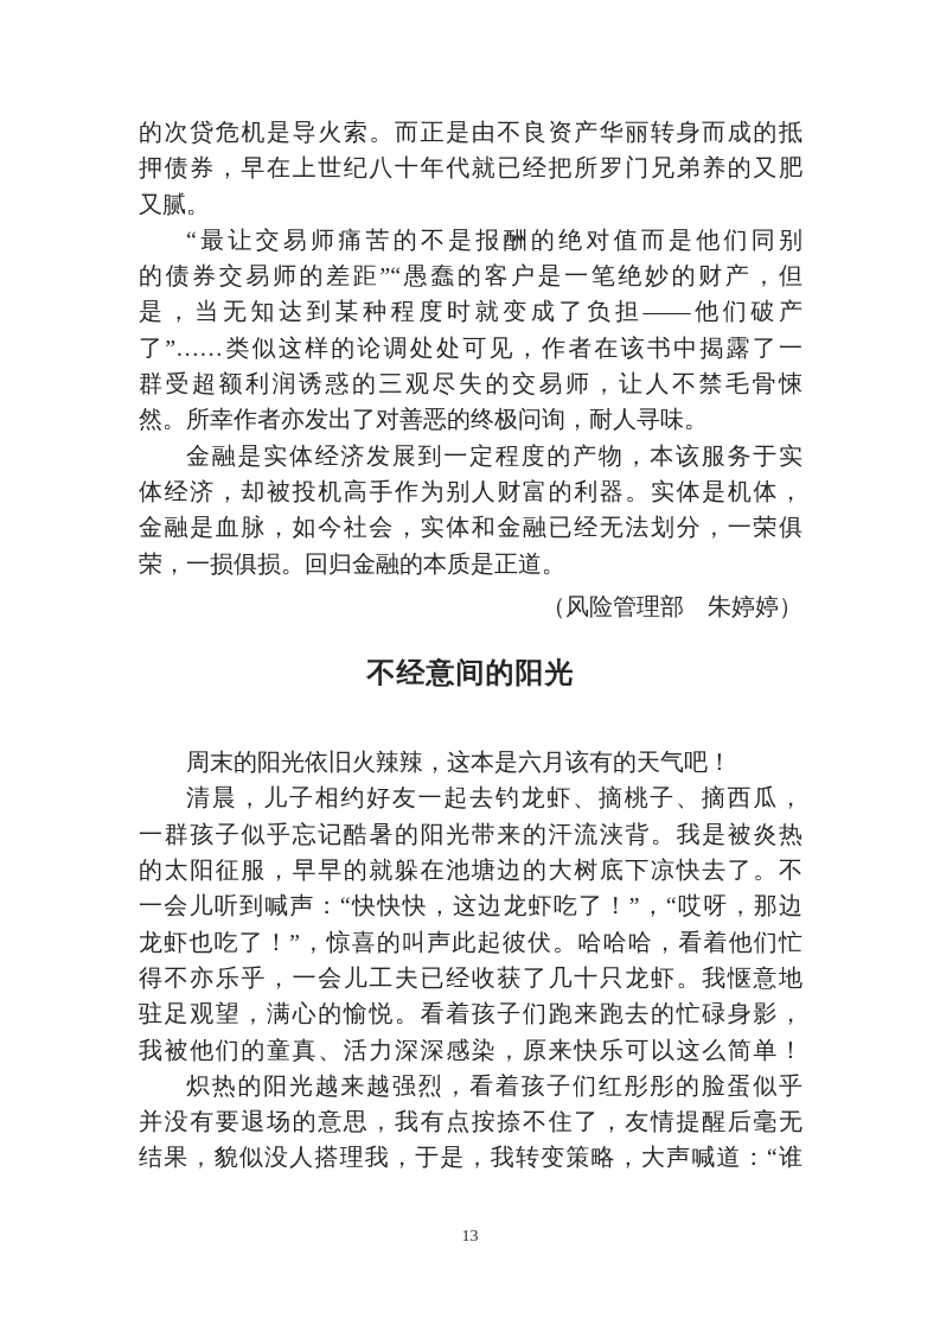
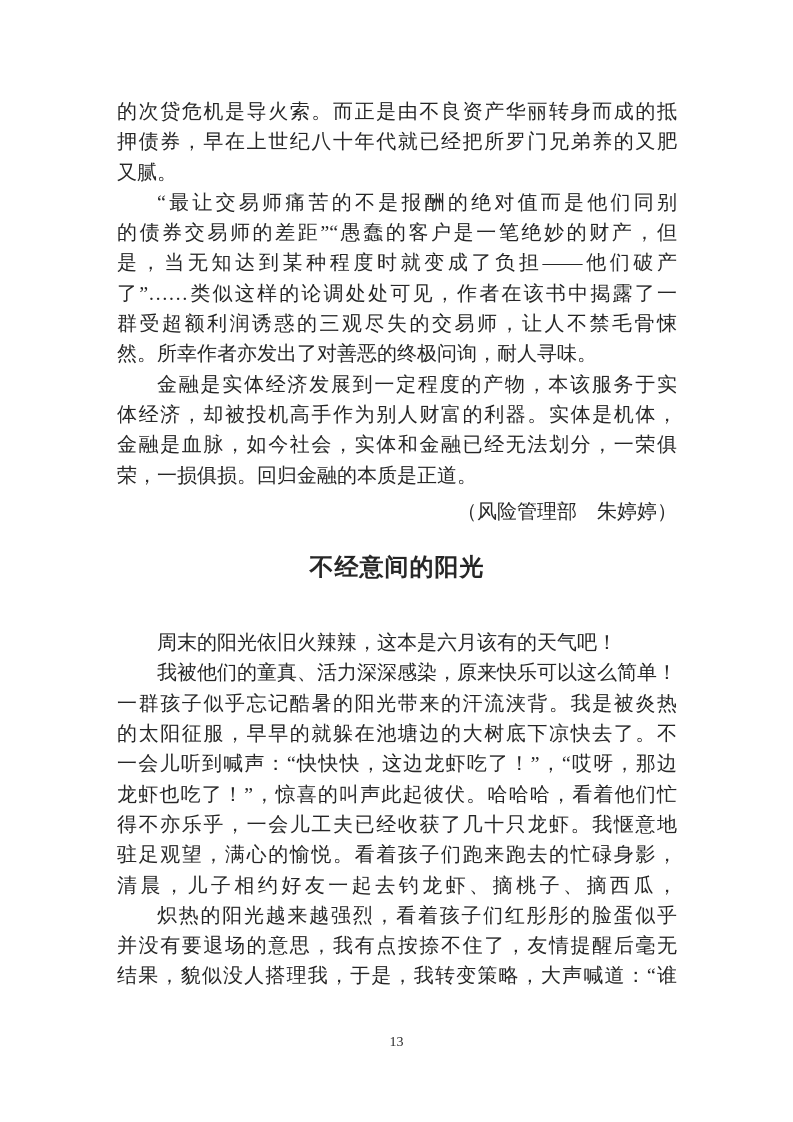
  的次贷危机是导火索。而正是由不良资产华丽转身而成的抵
  押债券，早在上世纪八十年代就已经把所罗门兄弟养的又肥
  又腻。
  “最让交易师痛苦的不是报酬的绝对值而是他们同别
  的债券交易师的差距”“愚蠢的客户是一笔绝妙的财产，但
  是，当无知达到某种程度时就变成了负担——他们破产
  了”……类似这样的论调处处可见，作者在该书中揭露了一
  群受超额利润诱惑的三观尽失的交易师，让人不禁毛骨悚
  然。所幸作者亦发出了对善恶的终极问询，耐人寻味。
  金融是实体经济发展到一定程度的产物，本该服务于实
  体经济，却被投机高手作为别人财富的利器。实体是机体，
  金融是血脉，如今社会，实体和金融已经无法划分，一荣俱
  荣，一损俱损。回归金融的本质是正道。
  （风险管理部 朱婷婷）
  不经意间的阳光
  周末的阳光依旧火辣辣，这本是六月该有的天气吧！
- 清晨，儿子相约好友一起去钓龙虾、摘桃子、摘西瓜，
+ 我被他们的童真、活力深深感染，原来快乐可以这么简单！
  一群孩子似乎忘记酷暑的阳光带来的汗流浃背。我是被炎热
  的太阳征服，早早的就躲在池塘边的大树底下凉快去了。不
  一会儿听到喊声：“快快快，这边龙虾吃了！”，“哎呀，那边
  龙虾也吃了！”，惊喜的叫声此起彼伏。哈哈哈，看着他们忙
  得不亦乐乎，一会儿工夫已经收获了几十只龙虾。我惬意地
  驻足观望，满心的愉悦。看着孩子们跑来跑去的忙碌身影，
- 我被他们的童真、活力深深感染，原来快乐可以这么简单！
+ 清晨，儿子相约好友一起去钓龙虾、摘桃子、摘西瓜，
  炽热的阳光越来越强烈，看着孩子们红彤彤的脸蛋似乎
  并没有要退场的意思，我有点按捺不住了，友情提醒后毫无
  结果，貌似没人搭理我，于是，我转变策略，大声喊道：“谁
  13
